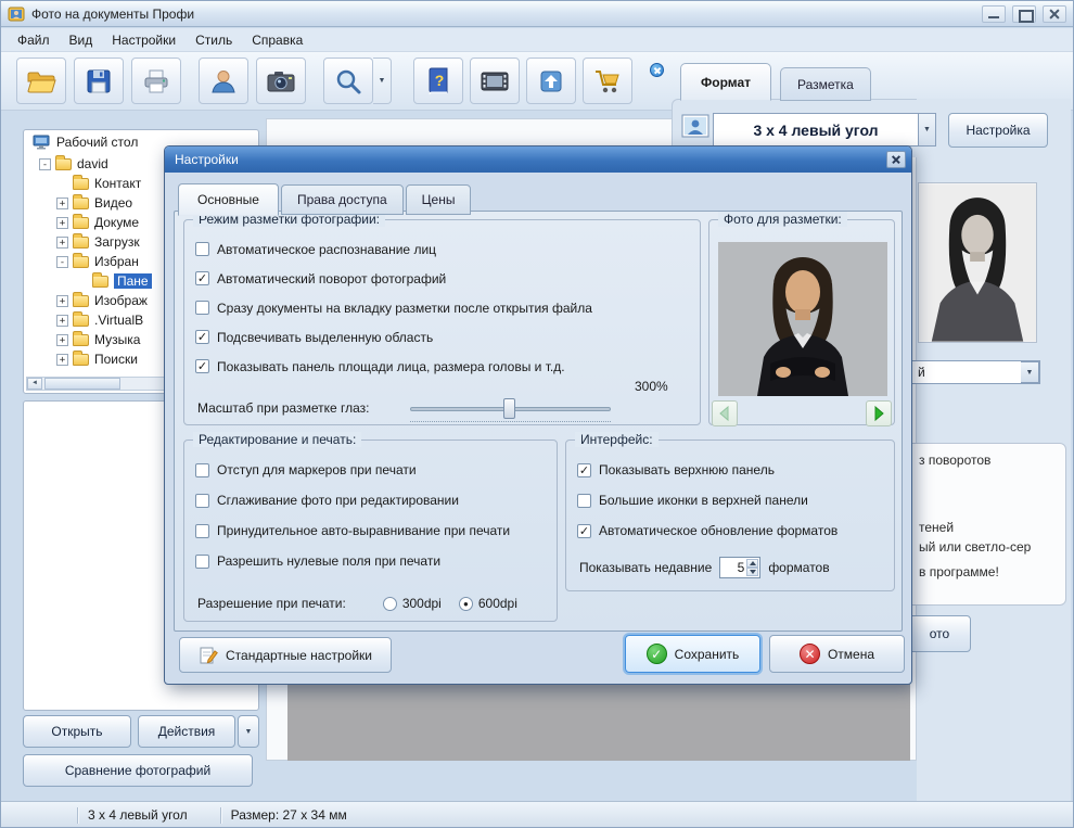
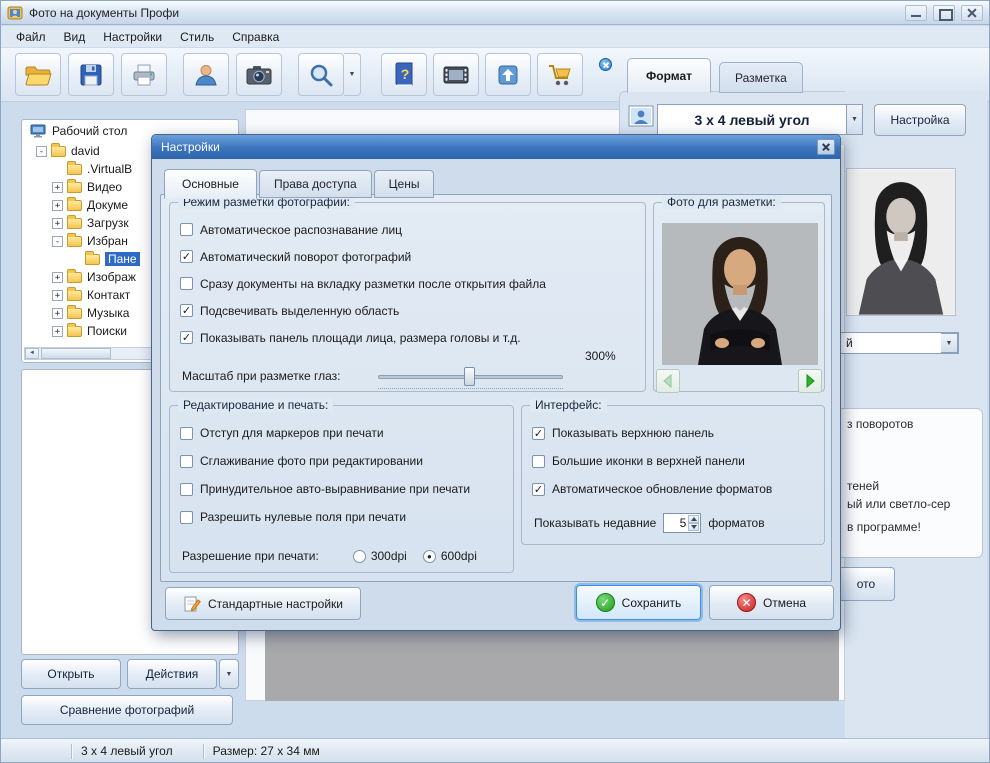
  Фото на документы Профи
  Файл
  Вид
  Настройки
  Стиль
  Справка
  ?
  Формат
  Разметка
  3 х 4 левый угол
  Настройка
  й
  з поворотов
  теней
  ый или светло-сер
  в программе!
  ото
  Рабочий стол
  -
  david
- Контакт
+ .VirtualB
  +
  Видео
  +
  Докуме
  +
  Загрузк
  -
  Избран
  Пане
  +
  Изображ
  +
- .VirtualB
+ Контакт
  +
  Музыка
  +
  Поиски
  Открыть
  Действия
  Сравнение фотографий
  3 х 4 левый угол
  Размер: 27 х 34 мм
  Настройки
  Основные
  Права доступа
  Цены
  Режим разметки фотографии:
  Автоматическое распознавание лиц
  ✓
  Автоматический поворот фотографий
  Сразу документы на вкладку разметки после открытия файла
  ✓
  Подсвечивать выделенную область
  ✓
  Показывать панель площади лица, размера головы и т.д.
  300%
  Масштаб при разметке глаз:
  Фото для разметки:
  Редактирование и печать:
  Отступ для маркеров при печати
  Сглаживание фото при редактировании
  Принудительное авто-выравнивание при печати
  Разрешить нулевые поля при печати
  Разрешение при печати:
  300dpi
  ●
  600dpi
  Интерфейс:
  ✓
  Показывать верхнюю панель
  Большие иконки в верхней панели
  ✓
  Автоматическое обновление форматов
  Показывать недавние
  5
  форматов
  Стандартные настройки
  ✓
  Сохранить
  ✕
  Отмена
